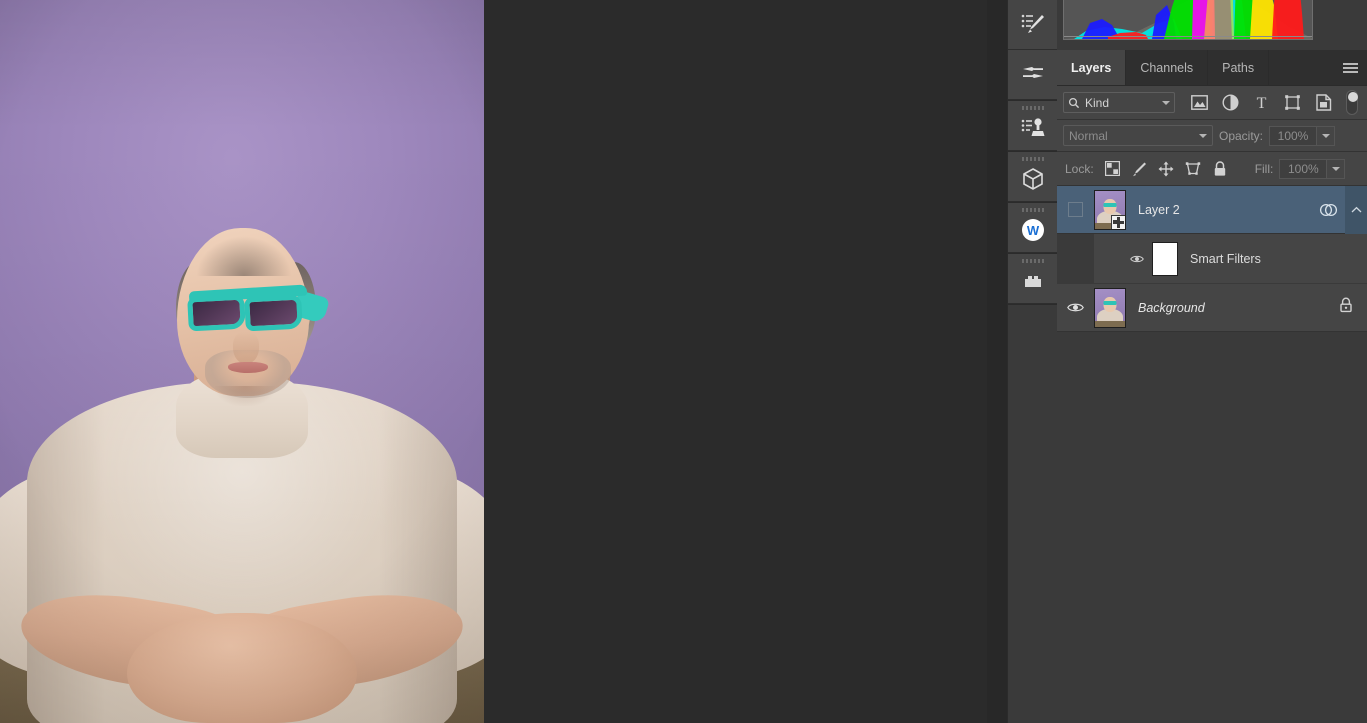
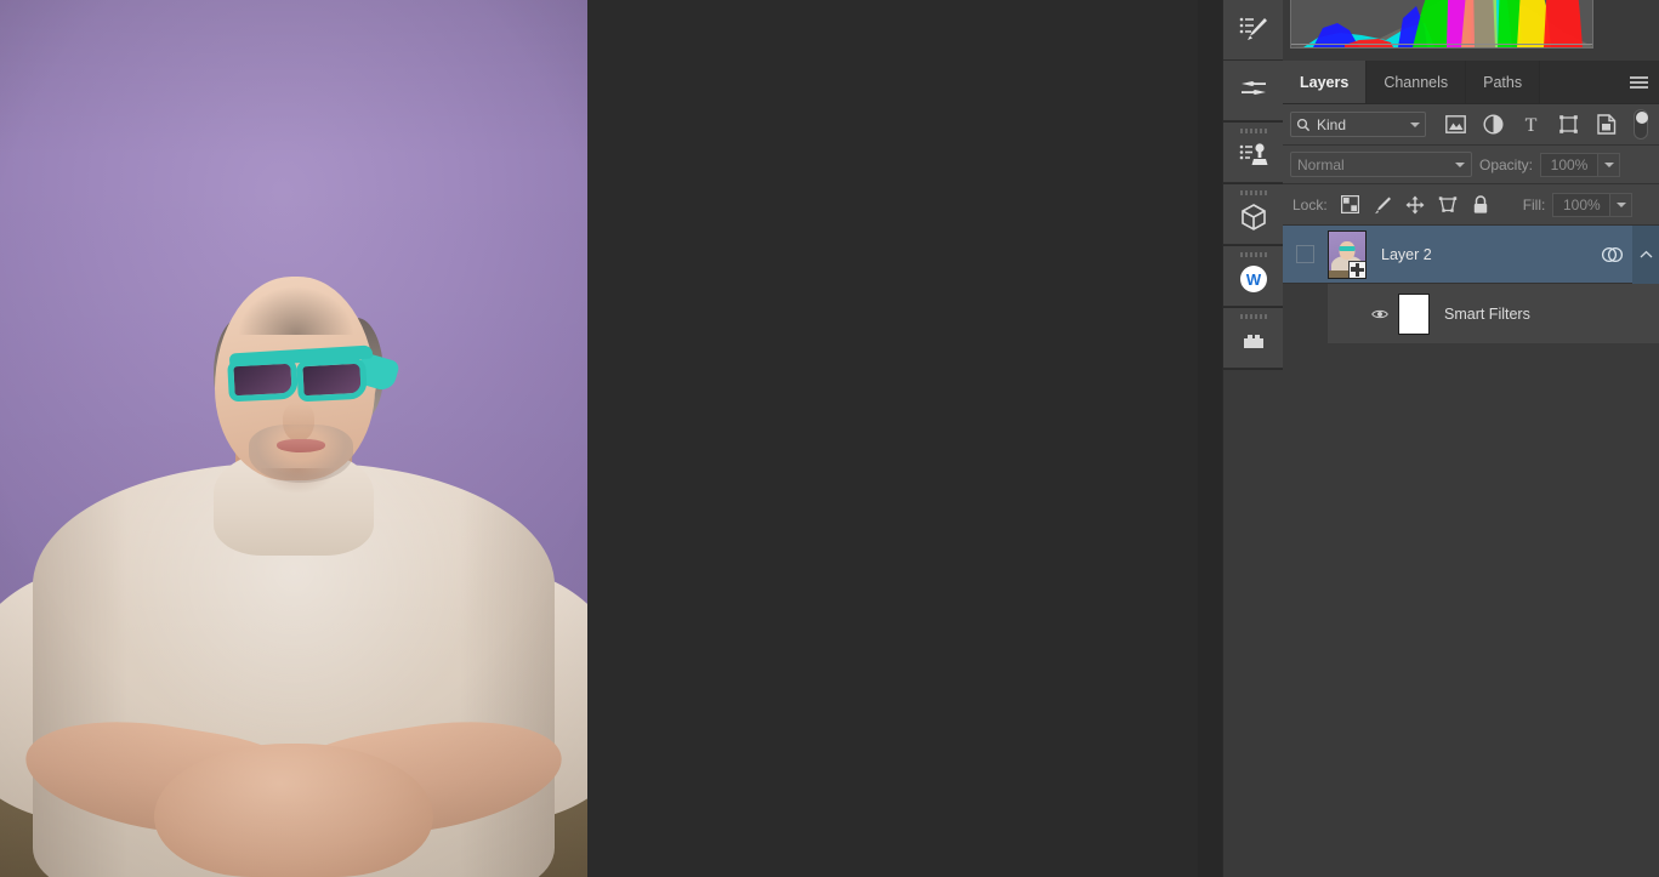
  W
  Layers
  Channels
  Paths
  Kind
  T
  Normal
  Opacity:
  100%
  Lock:
  Fill:
  100%
  Layer 2
  Smart Filters
- Background
